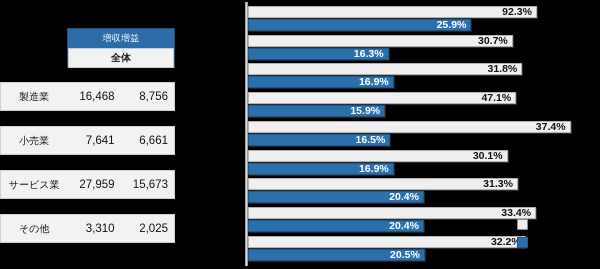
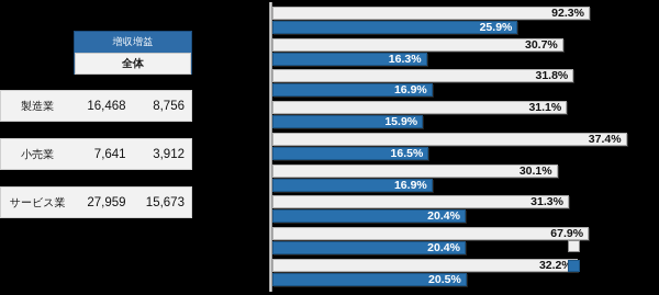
  増収増益
  全体
  製造業
  16,468
  8,756
  小売業
  7,641
- 6,661
+ 3,912
  サービス業
  27,959
  15,673
- その他
- 3,310
- 2,025
  92.3%
  25.9%
  30.7%
  16.3%
  31.8%
  16.9%
- 47.1%
+ 31.1%
  15.9%
  37.4%
  16.5%
  30.1%
  16.9%
  31.3%
  20.4%
- 33.4%
+ 67.9%
  20.4%
  32.2
  20.5%
